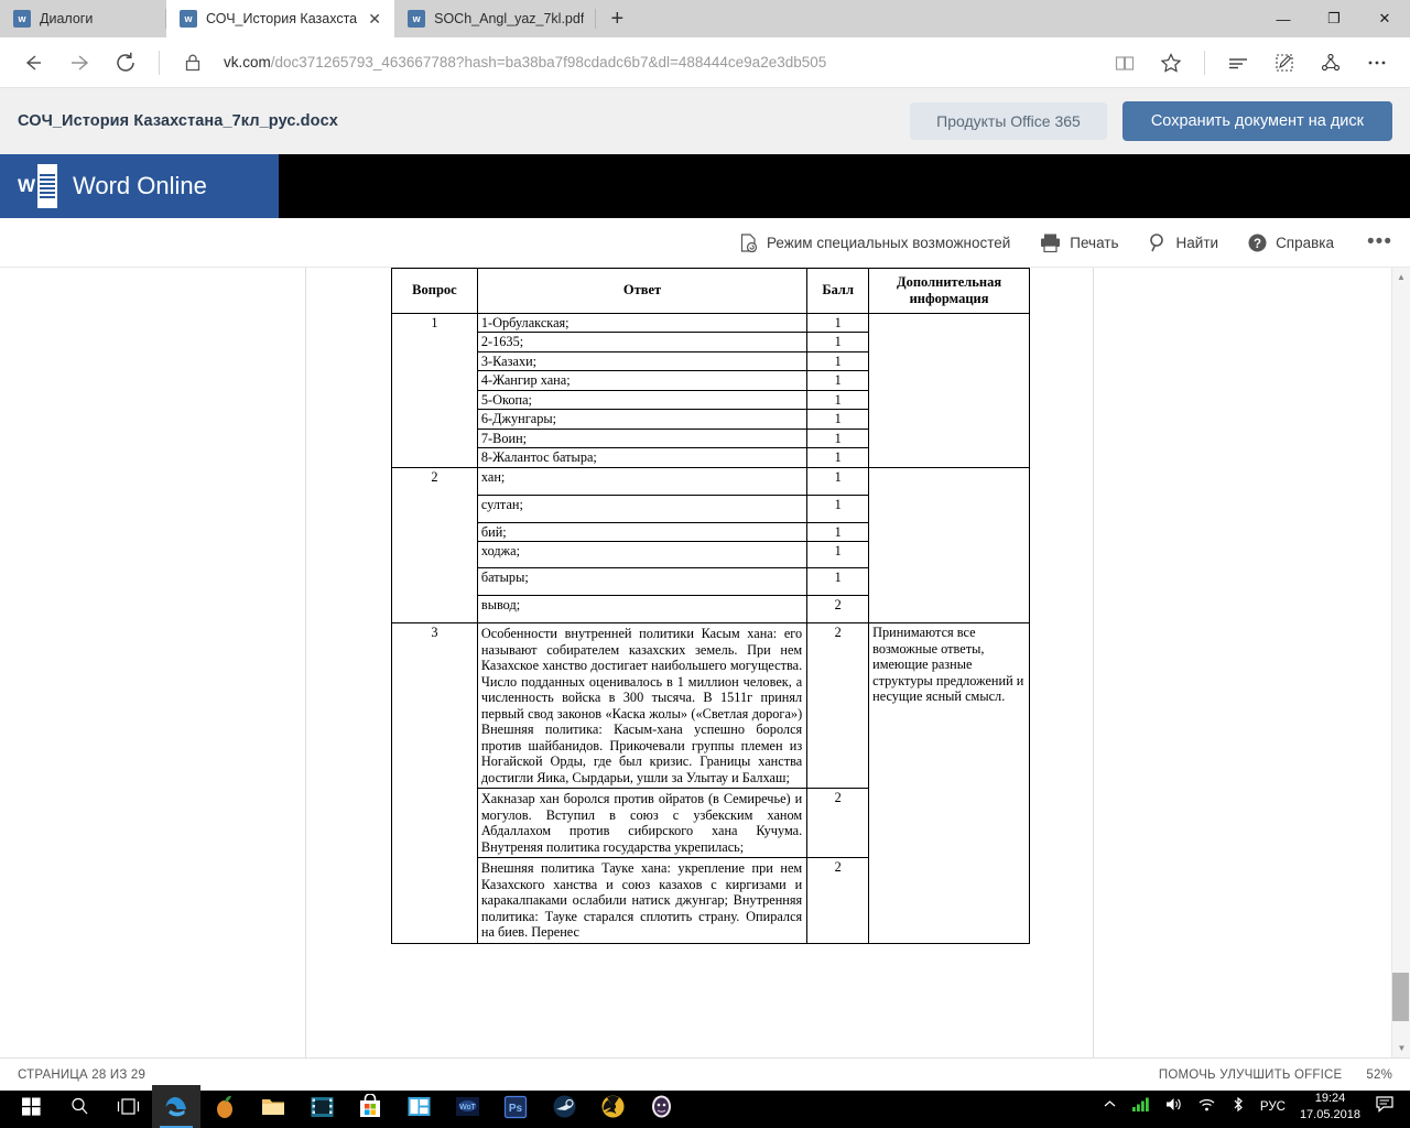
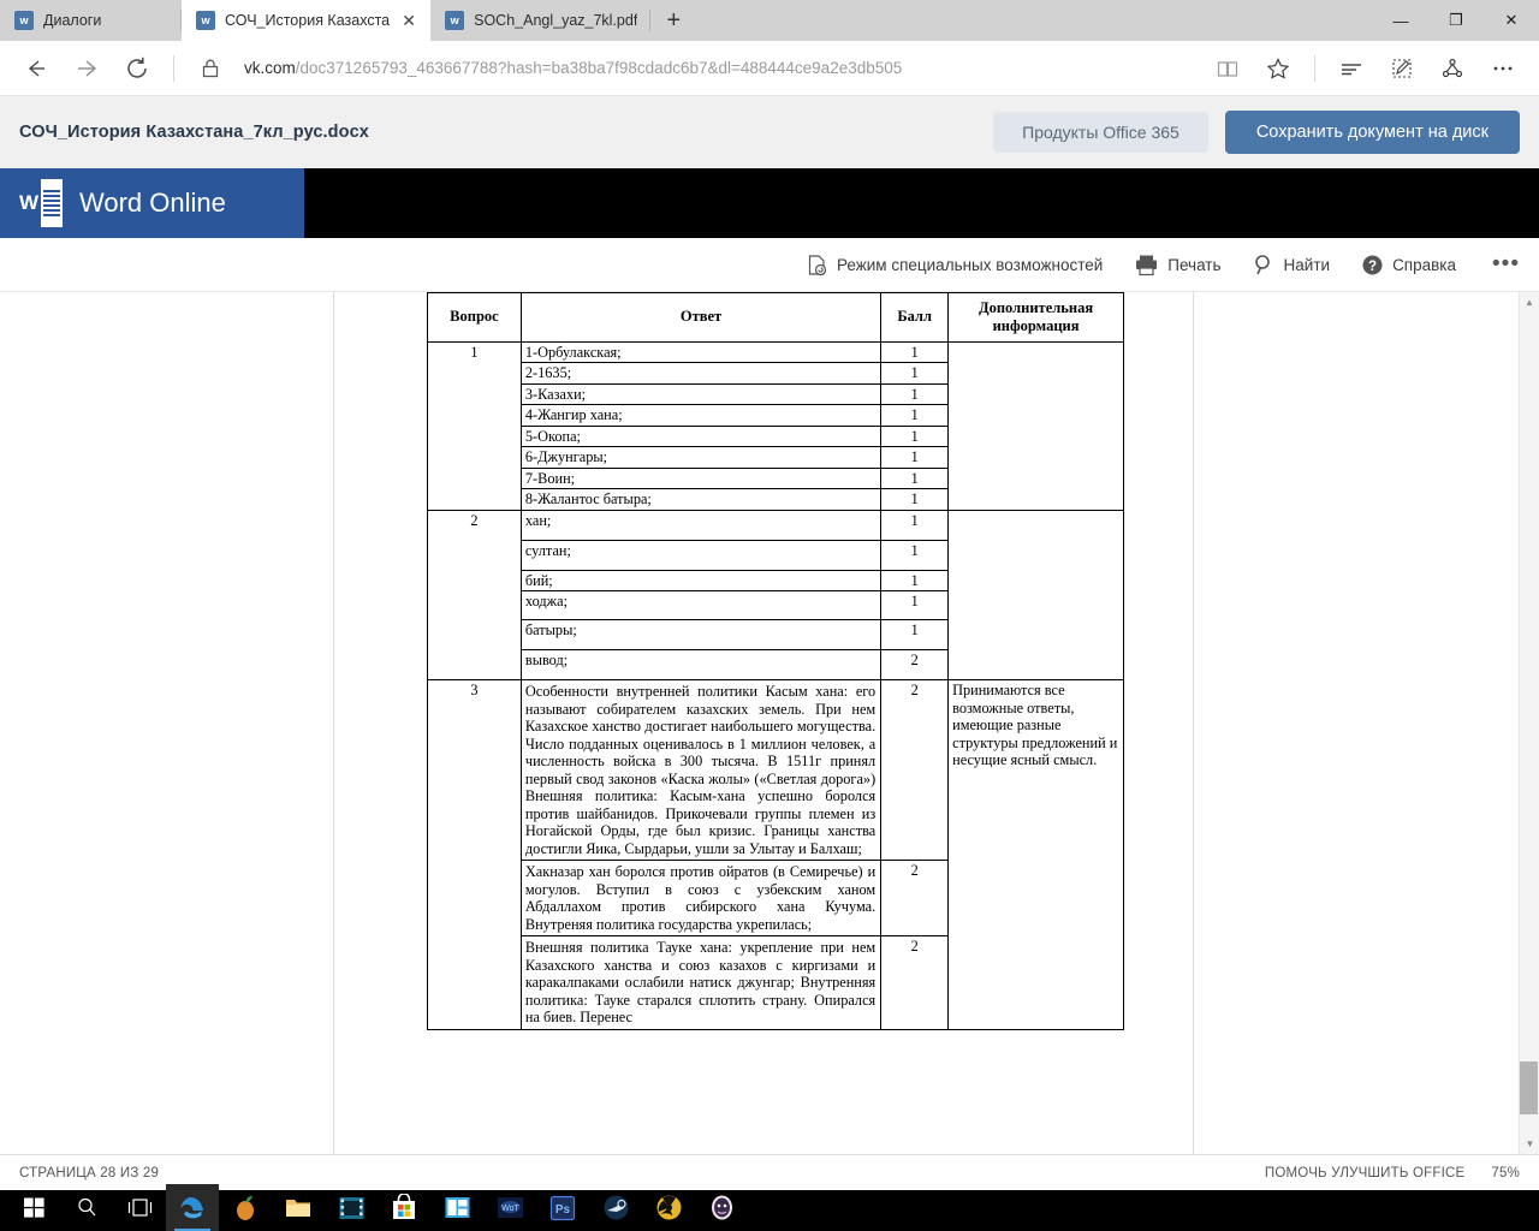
  w
  Диалоги
  w
  СОЧ_История Казахста
  ✕
  w
  SOCh_Angl_yaz_7kl.pdf
  +
  —
  ❐
  ✕
  vk.com/doc371265793_463667788?hash=ba38ba7f98cdadc6b7&dl=488444ce9a2e3db505
  СОЧ_История Казахстана_7кл_рус.docx
  Продукты Office 365
  Сохранить документ на диск
  W
  Word Online
  Режим специальных возможностей
  Печать
  Найти
  ?
  Справка
  •••
  Вопрос	Ответ	Балл	Дополнительная информация
  1	1-Орбулакская;	1
  2-1635;	1
  3-Казахи;	1
  4-Жангир хана;	1
  5-Окопа;	1
  6-Джунгары;	1
  7-Воин;	1
  8-Жалантос батыра;	1
  2	хан;	1
  султан;	1
  бий;	1
  ходжа;	1
  батыры;	1
  вывод;	2
  3	Особенности внутренней политики Касым хана: его называют собирателем казахских земель. При нем Казахское ханство достигает наибольшего могущества. Число подданных оценивалось в 1 миллион человек, а численность войска в 300 тысяча. В 1511г принял первый свод законов «Каска жолы» («Светлая дорога») Внешняя политика: Касым-хана успешно боролся против шайбанидов. Прикочевали группы племен из Ногайской Орды, где был кризис. Границы ханства достигли Яика, Сырдарьи, ушли за Улытау и Балхаш;	2	Принимаются все возможные ответы, имеющие разные структуры предложений и несущие ясный смысл.
  Хакназар хан боролся против ойратов (в Семиречье) и могулов. Вступил в союз с узбекским ханом Абдаллахом против сибирского хана Кучума. Внутреняя политика государства укрепилась;	2
  Внешняя политика Тауке хана: укрепление при нем Казахского ханства и союз казахов с киргизами и каракалпаками ослабили натиск джунгар; Внутренняя политика: Тауке старался сплотить страну. Опирался на биев. Перенес	2
  ▲
  ▼
  СТРАНИЦА 28 ИЗ 29
  ПОМОЧЬ УЛУЧШИТЬ OFFICE
- 52%
+ 75%
  Ps
- РУС
- 19:24
- 17.05.2018
